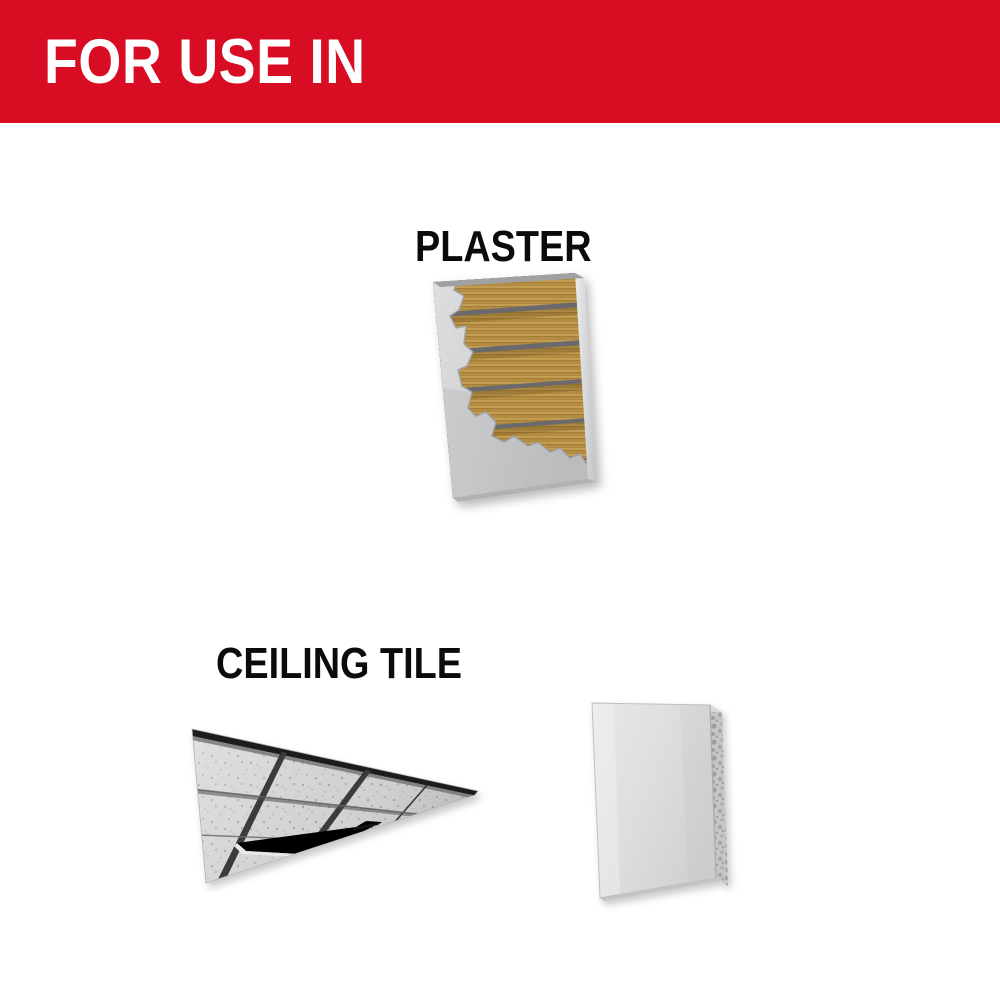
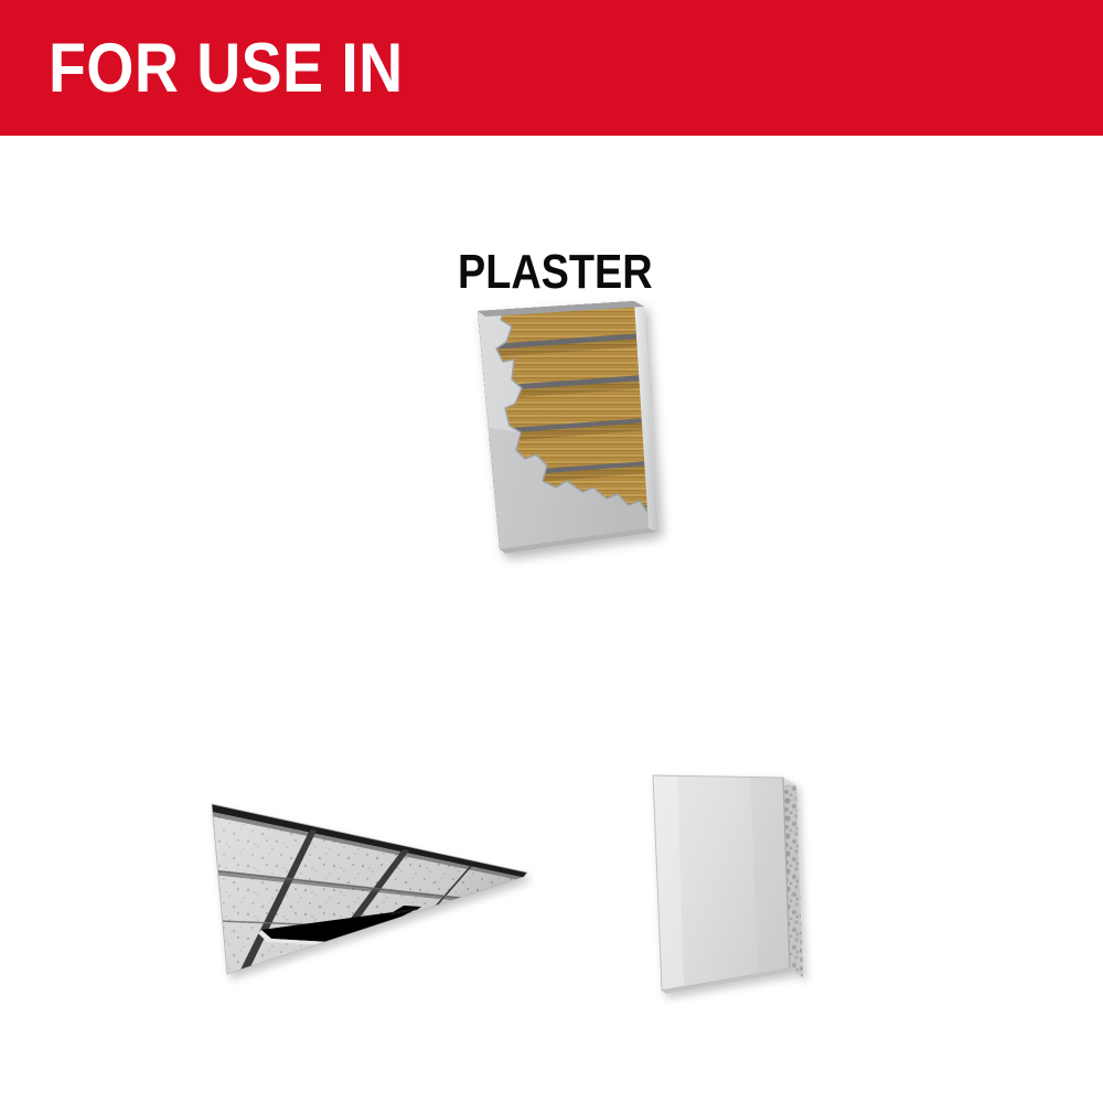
  FOR USE IN
  PLASTER
- CEILING TILE
